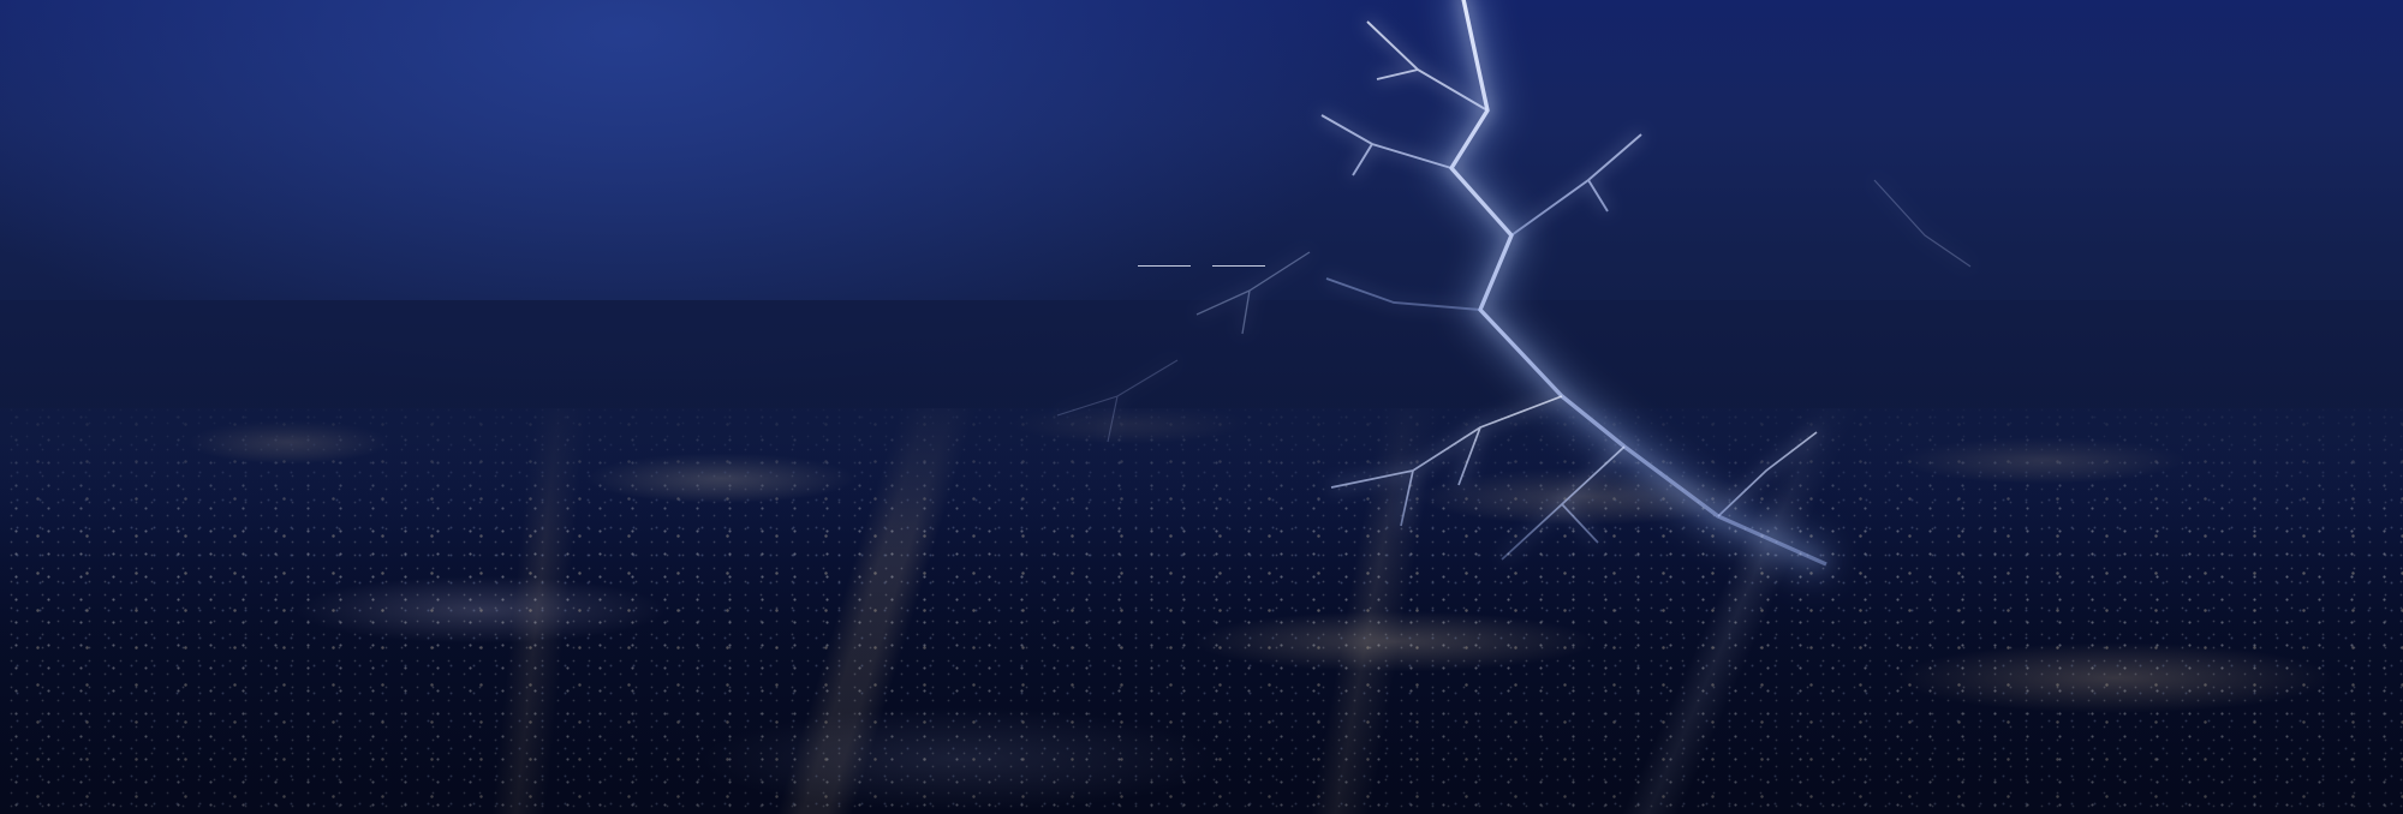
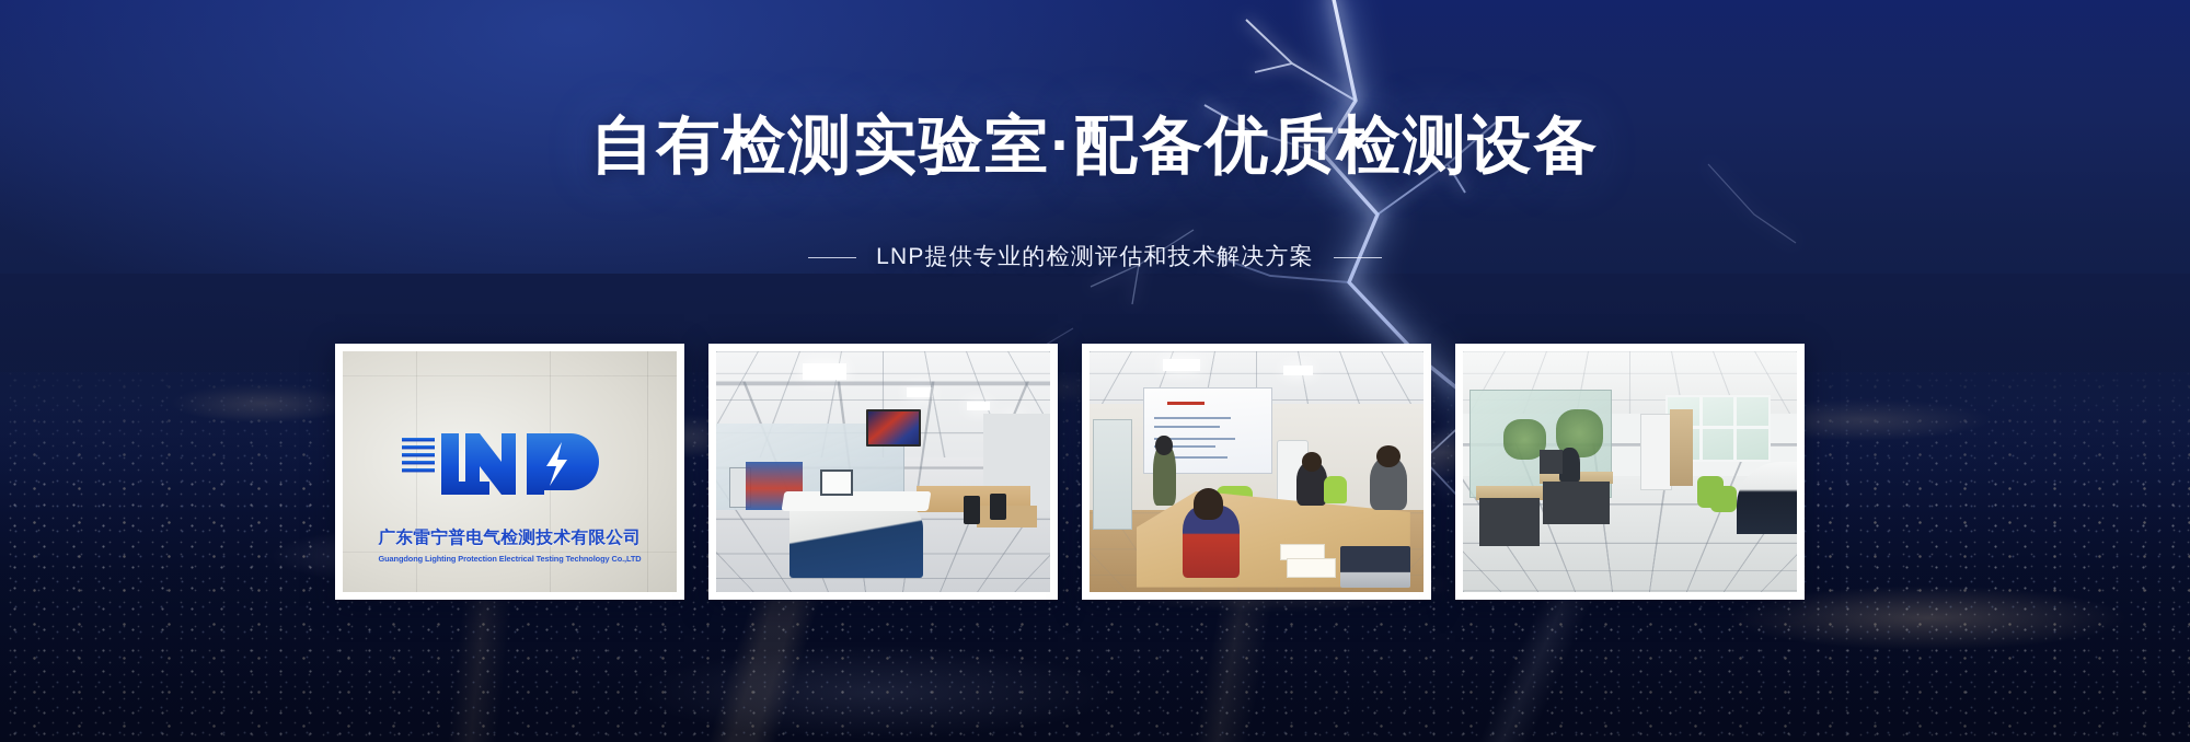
+ 自有检测实验室·配备优质检测设备
+ LNP提供专业的检测评估和技术解决方案
+ 广东雷宁普电气检测技术有限公司
+ Guangdong Lighting Protection Electrical Testing Technology Co.,LTD
